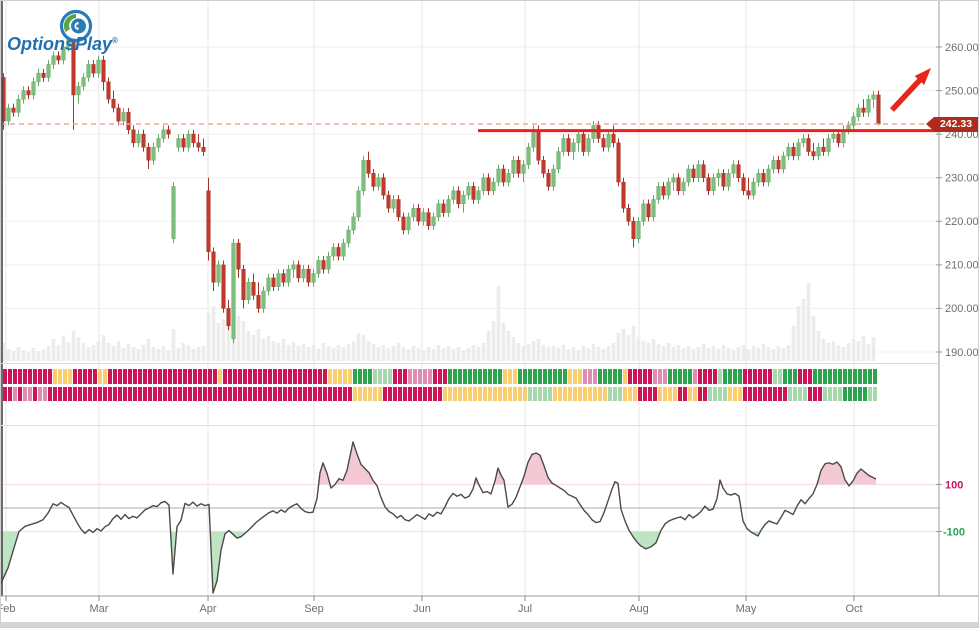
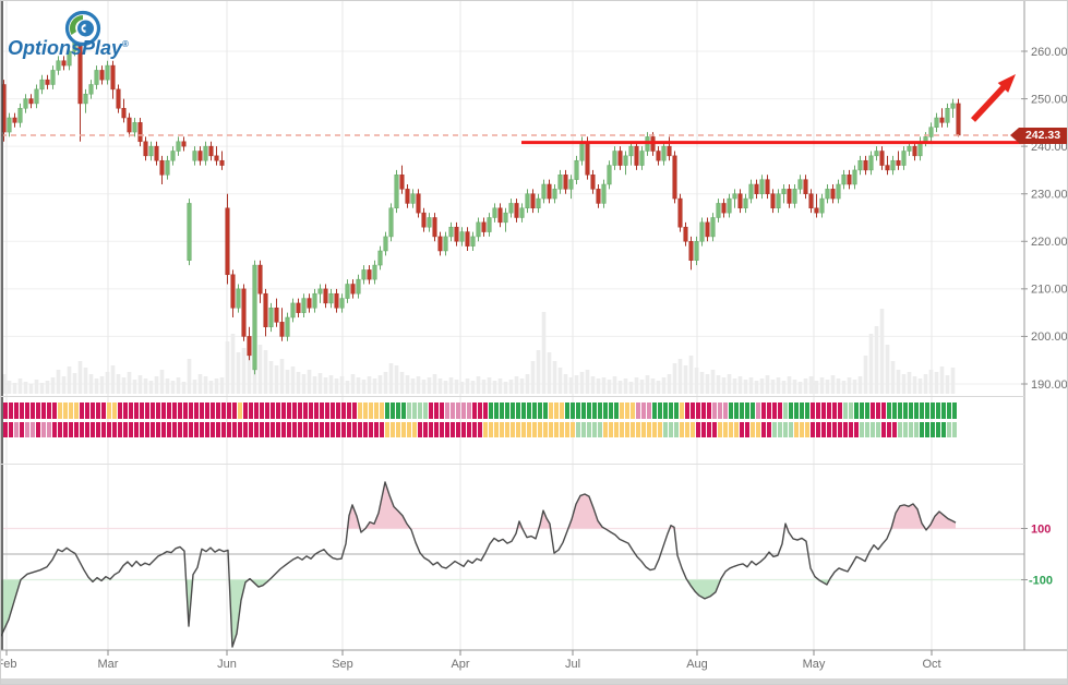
  260.00
  250.00
  240.00
  230.00
  220.00
  210.00
  200.00
  190.00
  100
  -100
  Mar
- Apr
+ Jun
  Sep
- Jun
+ Apr
  Jul
  Aug
  May
  Oct
  OptionsPlay®
  242.33
